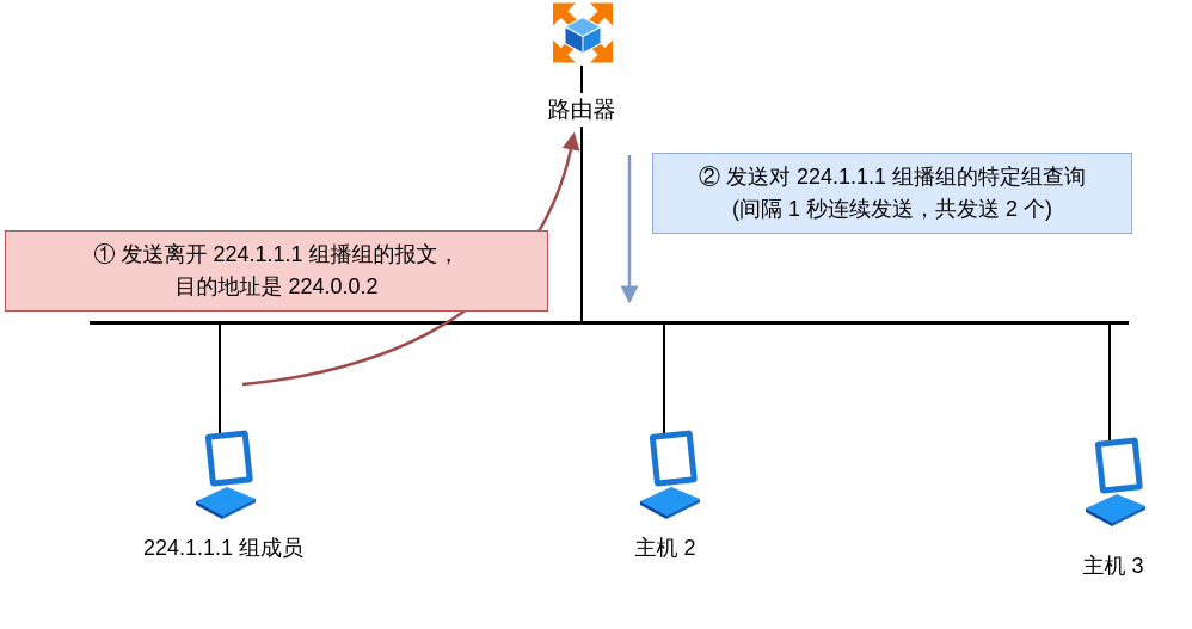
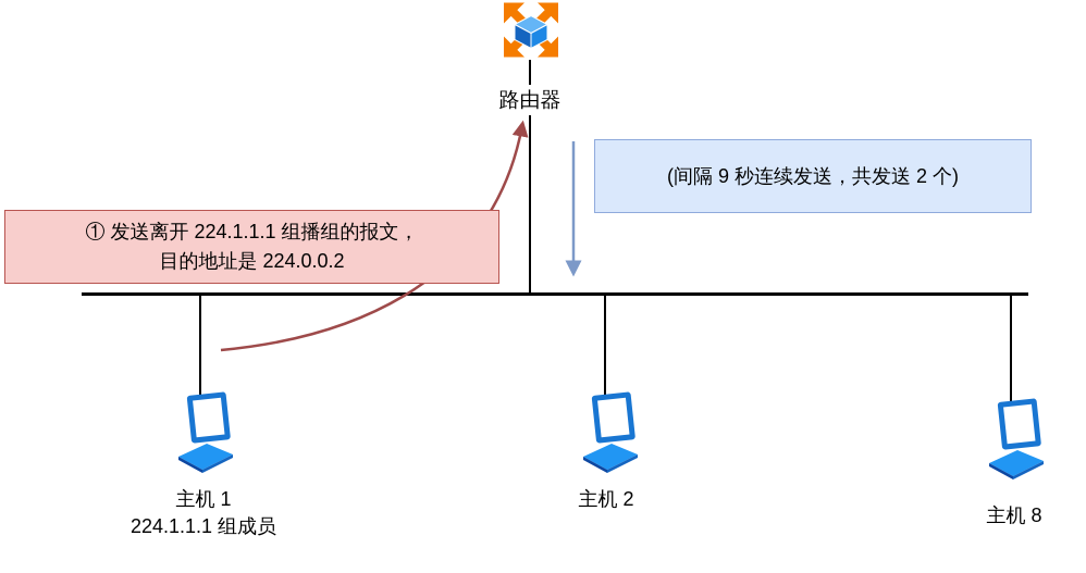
  路由器
- ② 发送对 224.1.1.1 组播组的特定组查询
- (间隔 1 秒连续发送，共发送 2 个)
+ (间隔 9 秒连续发送，共发送 2 个)
  ① 发送离开 224.1.1.1 组播组的报文，
  目的地址是 224.0.0.2
+ 主机 1
  224.1.1.1 组成员
  主机 2
- 主机 3
+ 主机 8
